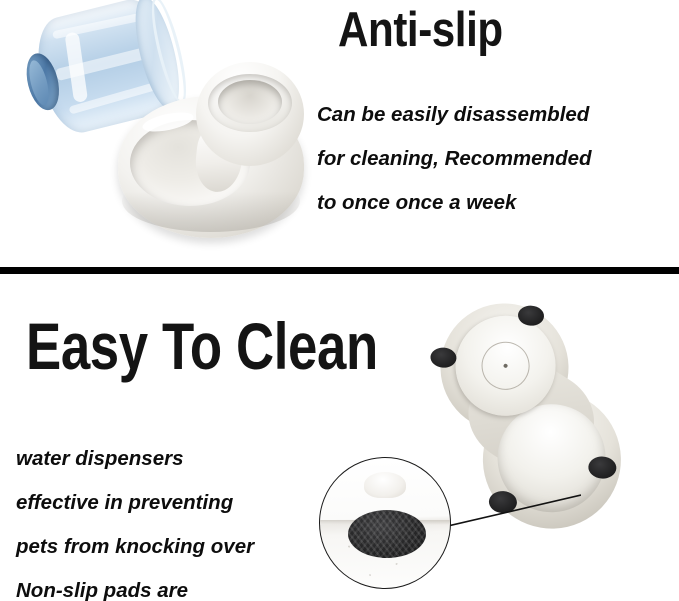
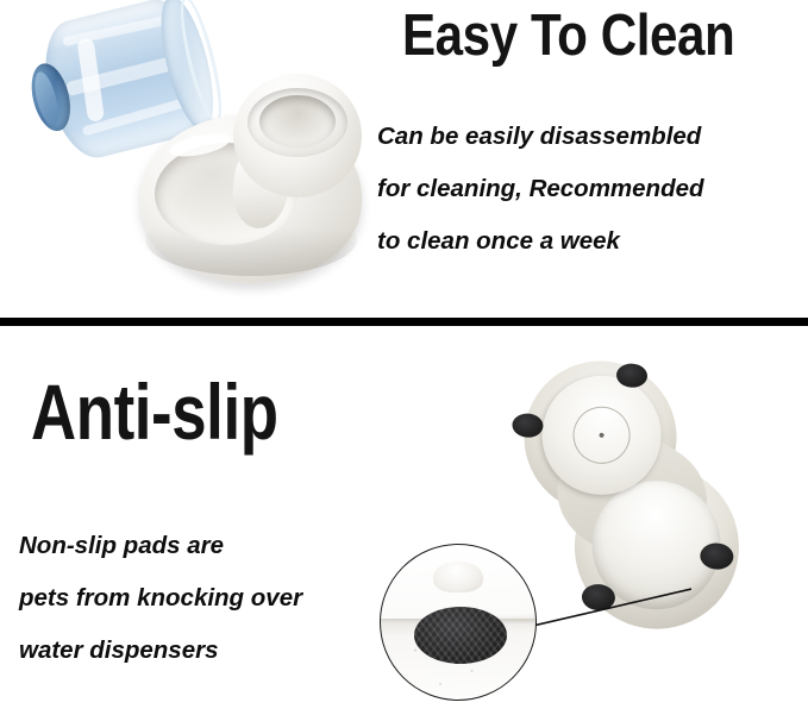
- Anti-slip
+ Easy To Clean
  Can be easily disassembled
  for cleaning, Recommended
- to once once a week
+ to clean once a week
- Easy To Clean
+ Anti-slip
- water dispensers
+ Non-slip pads are
- effective in preventing
  pets from knocking over
- Non-slip pads are
+ water dispensers
